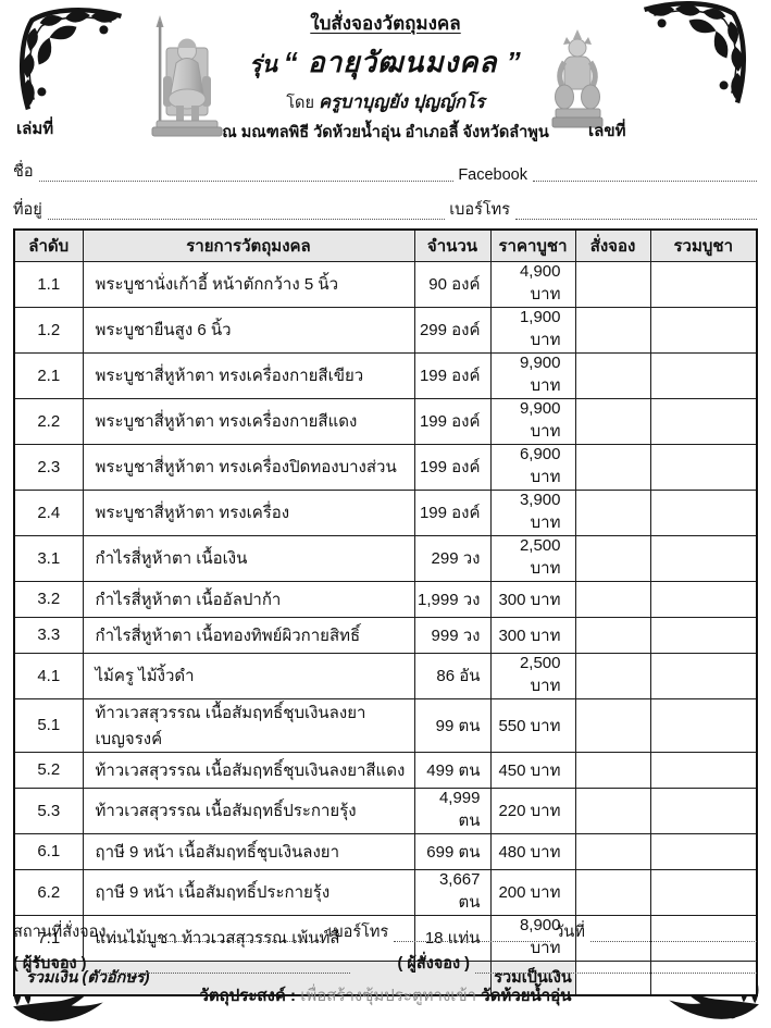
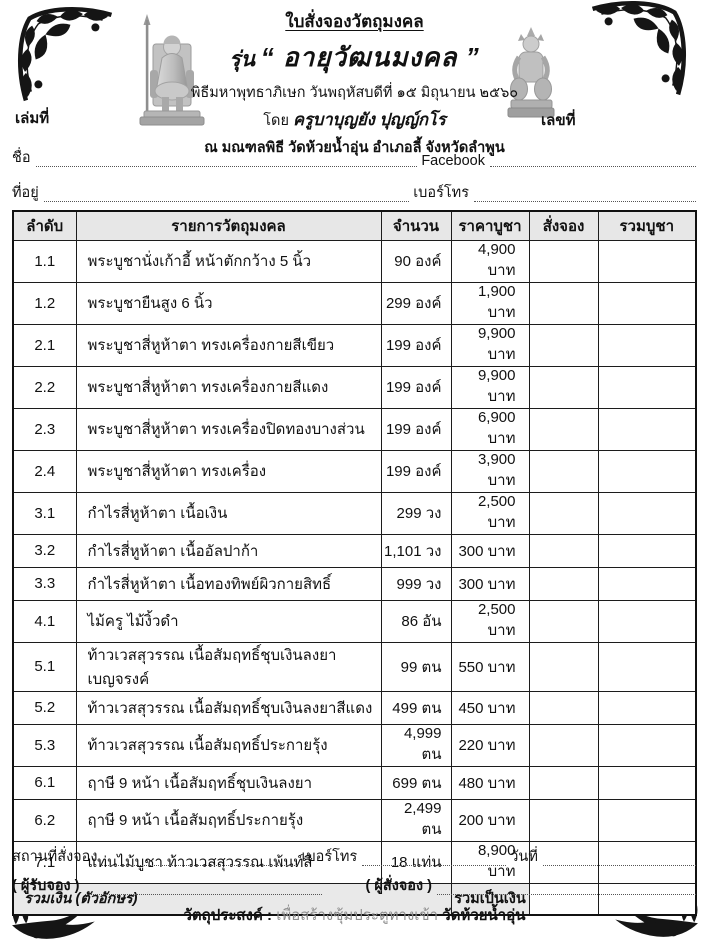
  ใบสั่งจองวัตถุมงคล
  รุ่น “ อายุวัฒนมงคล ”
+ พิธีมหาพุทธาภิเษก วันพฤหัสบดีที่ ๑๕ มิถุนายน ๒๕๖๐
  โดย ครูบาบุญยัง ปุญญ์กโร
  ณ มณฑลพิธี วัดห้วยน้ำอุ่น อำเภอลี้ จังหวัดลำพูน
  เล่มที่
  เลขที่
  ชื่อ
  Facebook
  ที่อยู่
  เบอร์โทร
  ลำดับ	รายการวัตถุมงคล	จำนวน	ราคาบูชา	สั่งจอง	รวมบูชา
  1.1	พระบูชานั่งเก้าอี้ หน้าตักกว้าง 5 นิ้ว	90 องค์	4,900 บาท
  1.2	พระบูชายืนสูง 6 นิ้ว	299 องค์	1,900 บาท
  2.1	พระบูชาสี่หูห้าตา ทรงเครื่องกายสีเขียว	199 องค์	9,900 บาท
  2.2	พระบูชาสี่หูห้าตา ทรงเครื่องกายสีแดง	199 องค์	9,900 บาท
  2.3	พระบูชาสี่หูห้าตา ทรงเครื่องปิดทองบางส่วน	199 องค์	6,900 บาท
  2.4	พระบูชาสี่หูห้าตา ทรงเครื่อง	199 องค์	3,900 บาท
  3.1	กำไรสี่หูห้าตา เนื้อเงิน	299 วง	2,500 บาท
- 3.2	กำไรสี่หูห้าตา เนื้ออัลปาก้า	1,999 วง	300 บาท
+ 3.2	กำไรสี่หูห้าตา เนื้ออัลปาก้า	1,101 วง	300 บาท
  3.3	กำไรสี่หูห้าตา เนื้อทองทิพย์ผิวกายสิทธิ์	999 วง	300 บาท
  4.1	ไม้ครู ไม้งิ้วดำ	86 อัน	2,500 บาท
  5.1	ท้าวเวสสุวรรณ เนื้อสัมฤทธิ์ชุบเงินลงยาเบญจรงค์	99 ตน	550 บาท
  5.2	ท้าวเวสสุวรรณ เนื้อสัมฤทธิ์ชุบเงินลงยาสีแดง	499 ตน	450 บาท
  5.3	ท้าวเวสสุวรรณ เนื้อสัมฤทธิ์ประกายรุ้ง	4,999 ตน	220 บาท
  6.1	ฤาษี 9 หน้า เนื้อสัมฤทธิ์ชุบเงินลงยา	699 ตน	480 บาท
- 6.2	ฤาษี 9 หน้า เนื้อสัมฤทธิ์ประกายรุ้ง	3,667 ตน	200 บาท
+ 6.2	ฤาษี 9 หน้า เนื้อสัมฤทธิ์ประกายรุ้ง	2,499 ตน	200 บาท
  7.1	แท่นไม้บูชา ท้าวเวสสุวรรณ เพ้นท์สี	18 แท่น	8,900 บาท
  รวมเงิน (ตัวอักษร)	รวมเป็นเงิน
  สถานที่สั่งจอง
  เบอร์โทร
  วันที่
  ( ผู้รับจอง )
  ( ผู้สั่งจอง )
  วัตถุประสงค์ : เพื่อสร้างซุ้มประตูทางเข้า วัดห้วยน้ำอุ่น
